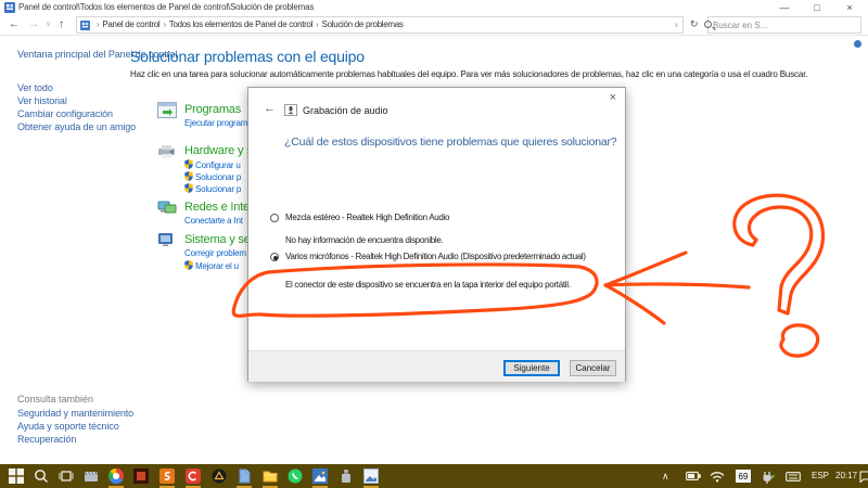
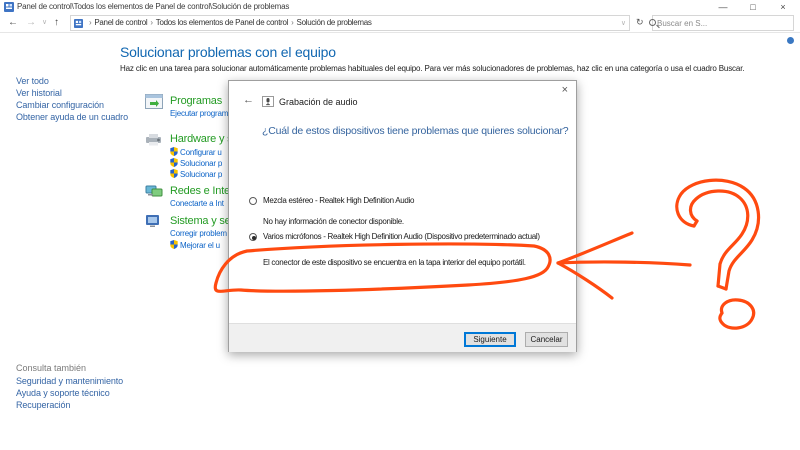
  Panel de control\Todos los elementos de Panel de control\Solución de problemas
  —
  □
  ×
  ←
  →
  ↑
  ›
  Panel de control
  ›
  Todos los elementos de Panel de control
  ›
  Solución de problemas
  ↻
  Buscar en S...
- Ventana principal del Panel de control
  Ver todo
  Ver historial
  Cambiar configuración
- Obtener ayuda de un amigo
+ Obtener ayuda de un cuadro
  Consulta también
  Seguridad y mantenimiento
  Ayuda y soporte técnico
  Recuperación
  Solucionar problemas con el equipo
  Haz clic en una tarea para solucionar automáticamente problemas habituales del equipo. Para ver más solucionadores de problemas, haz clic en una categoría o usa el cuadro Buscar.
  Programas
  Ejecutar program
  Hardware y
  Configurar u
  Solucionar p
  Solucionar p
  Redes e Int
  Conectarte a Int
  Sistema y s
  Corregir problem
  Mejorar el u
  ×
  ←
  Grabación de audio
  ¿Cuál de estos dispositivos tiene problemas que quieres solucionar?
  Mezcla estéreo - Realtek High Definition Audio
- No hay información de encuentra disponible.
+ No hay información de conector disponible.
  Varios micrófonos - Realtek High Definition Audio (Dispositivo predeterminado actual)
  El conector de este dispositivo se encuentra en la tapa interior del equipo portátil.
  Siguiente
  Cancelar
- ∧
- 69
- ESP
- 20:17
